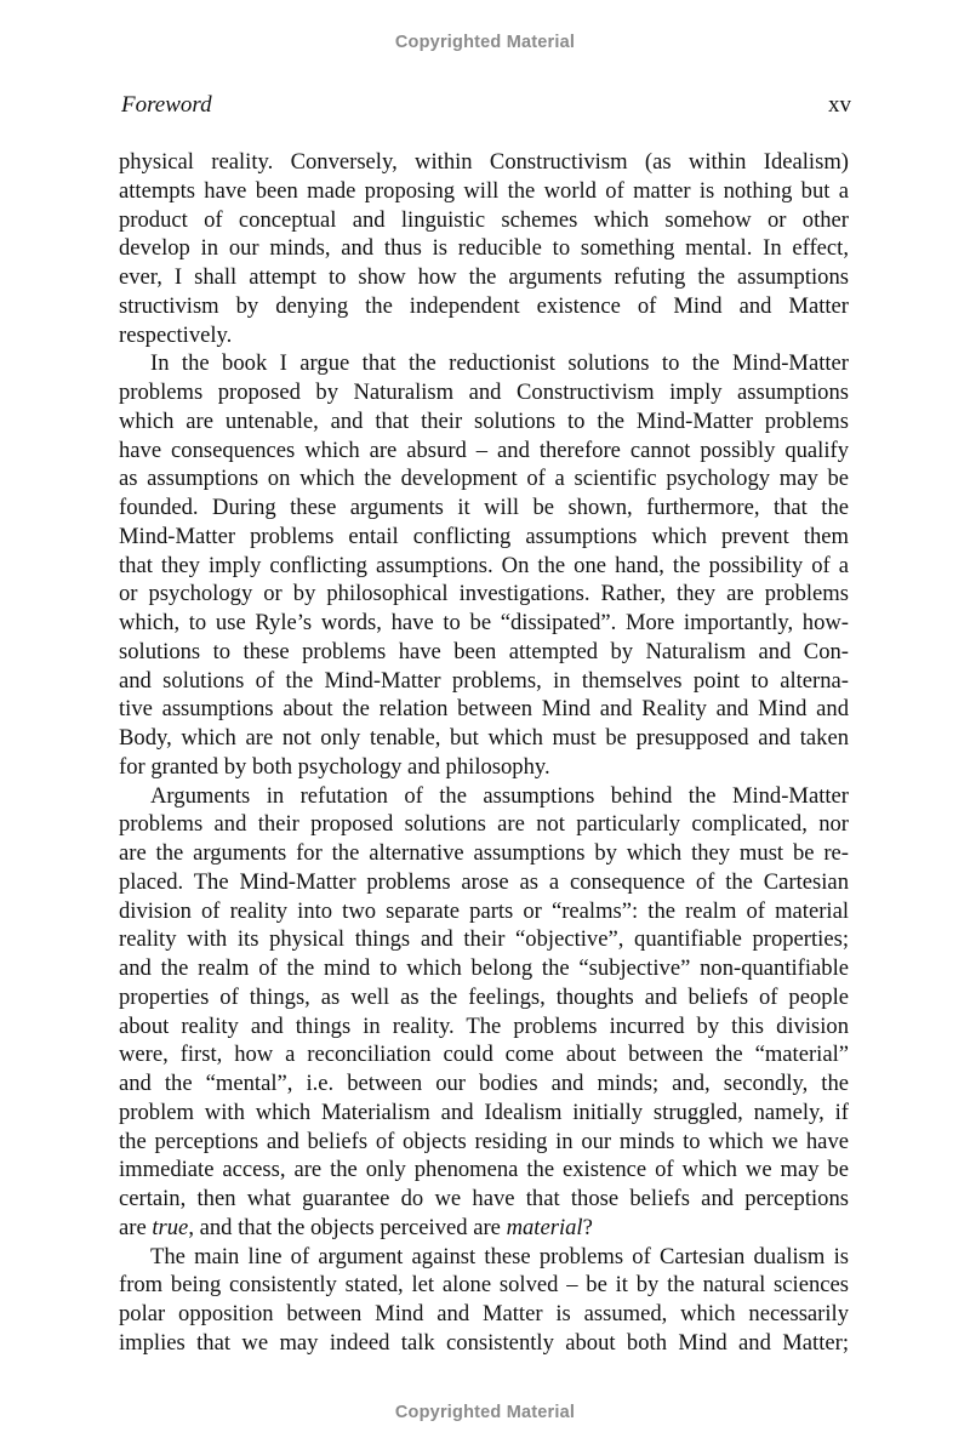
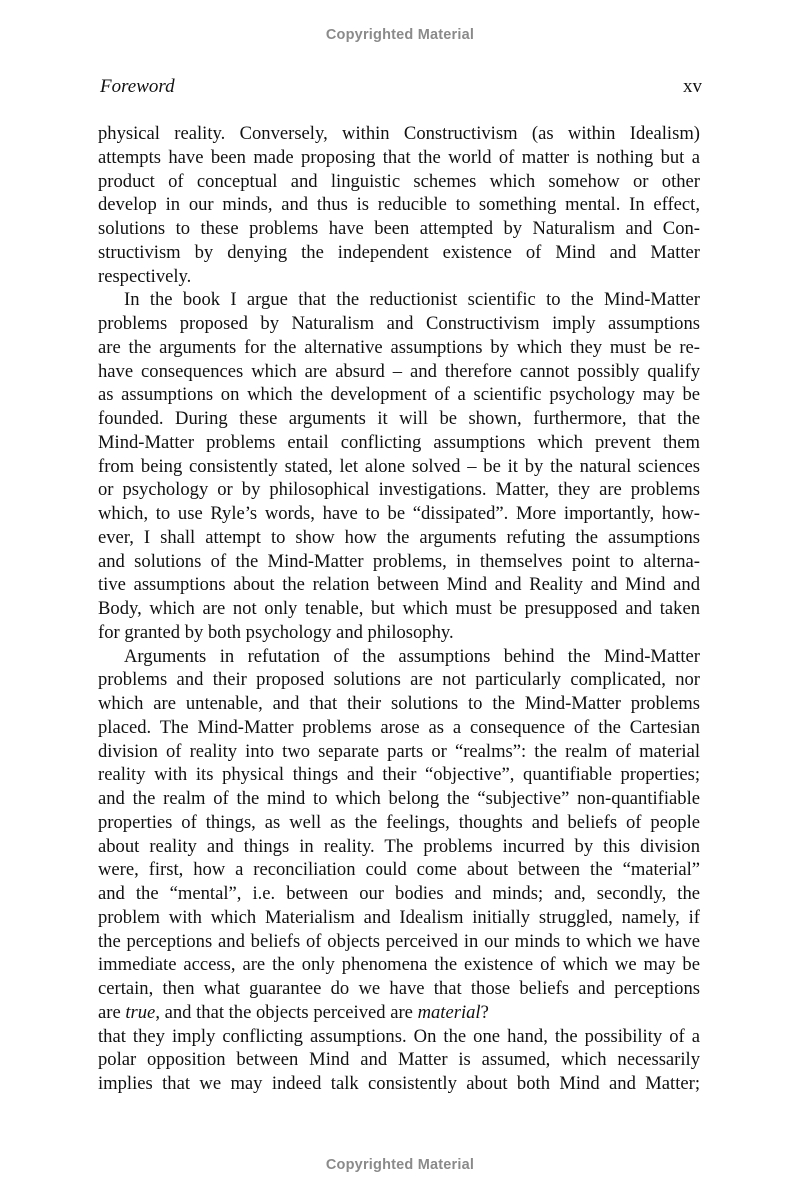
  Copyrighted Material
  Foreword
  xv
  physical reality. Conversely, within Constructivism (as within Idealism)
- attempts have been made proposing will the world of matter is nothing but a
+ attempts have been made proposing that the world of matter is nothing but a
  product of conceptual and linguistic schemes which somehow or other
  develop in our minds, and thus is reducible to something mental. In effect,
- ever, I shall attempt to show how the arguments refuting the assumptions
+ solutions to these problems have been attempted by Naturalism and Con-
  structivism by denying the independent existence of Mind and Matter
  respectively.
- In the book I argue that the reductionist solutions to the Mind-Matter
+ In the book I argue that the reductionist scientific to the Mind-Matter
  problems proposed by Naturalism and Constructivism imply assumptions
- which are untenable, and that their solutions to the Mind-Matter problems
+ are the arguments for the alternative assumptions by which they must be re-
  have consequences which are absurd – and therefore cannot possibly qualify
  as assumptions on which the development of a scientific psychology may be
  founded. During these arguments it will be shown, furthermore, that the
  Mind-Matter problems entail conflicting assumptions which prevent them
- that they imply conflicting assumptions. On the one hand, the possibility of a
+ from being consistently stated, let alone solved – be it by the natural sciences
- or psychology or by philosophical investigations. Rather, they are problems
+ or psychology or by philosophical investigations. Matter, they are problems
  which, to use Ryle’s words, have to be “dissipated”. More importantly, how-
- solutions to these problems have been attempted by Naturalism and Con-
+ ever, I shall attempt to show how the arguments refuting the assumptions
  and solutions of the Mind-Matter problems, in themselves point to alterna-
  tive assumptions about the relation between Mind and Reality and Mind and
  Body, which are not only tenable, but which must be presupposed and taken
  for granted by both psychology and philosophy.
  Arguments in refutation of the assumptions behind the Mind-Matter
  problems and their proposed solutions are not particularly complicated, nor
- are the arguments for the alternative assumptions by which they must be re-
+ which are untenable, and that their solutions to the Mind-Matter problems
  placed. The Mind-Matter problems arose as a consequence of the Cartesian
  division of reality into two separate parts or “realms”: the realm of material
  reality with its physical things and their “objective”, quantifiable properties;
  and the realm of the mind to which belong the “subjective” non-quantifiable
  properties of things, as well as the feelings, thoughts and beliefs of people
  about reality and things in reality. The problems incurred by this division
  were, first, how a reconciliation could come about between the “material”
  and the “mental”, i.e. between our bodies and minds; and, secondly, the
  problem with which Materialism and Idealism initially struggled, namely, if
- the perceptions and beliefs of objects residing in our minds to which we have
+ the perceptions and beliefs of objects perceived in our minds to which we have
  immediate access, are the only phenomena the existence of which we may be
  certain, then what guarantee do we have that those beliefs and perceptions
  are true, and that the objects perceived are material?
- The main line of argument against these problems of Cartesian dualism is
- from being consistently stated, let alone solved – be it by the natural sciences
+ that they imply conflicting assumptions. On the one hand, the possibility of a
  polar opposition between Mind and Matter is assumed, which necessarily
  implies that we may indeed talk consistently about both Mind and Matter;
  Copyrighted Material
